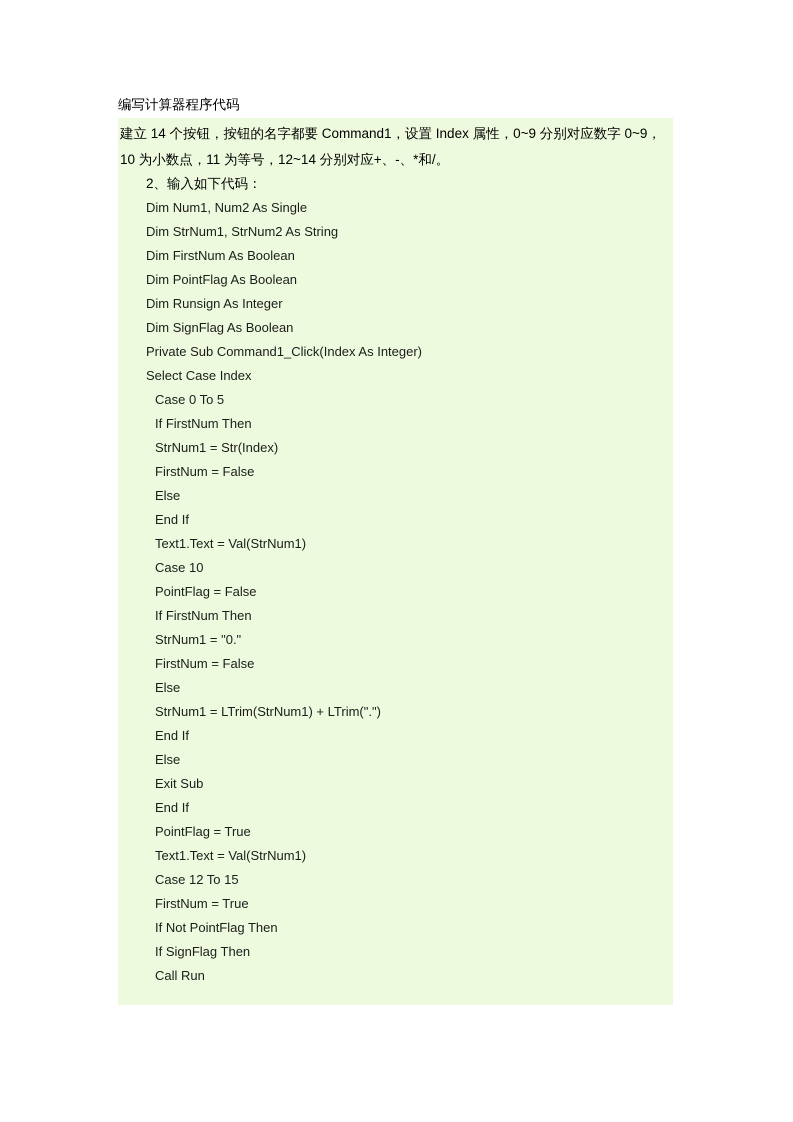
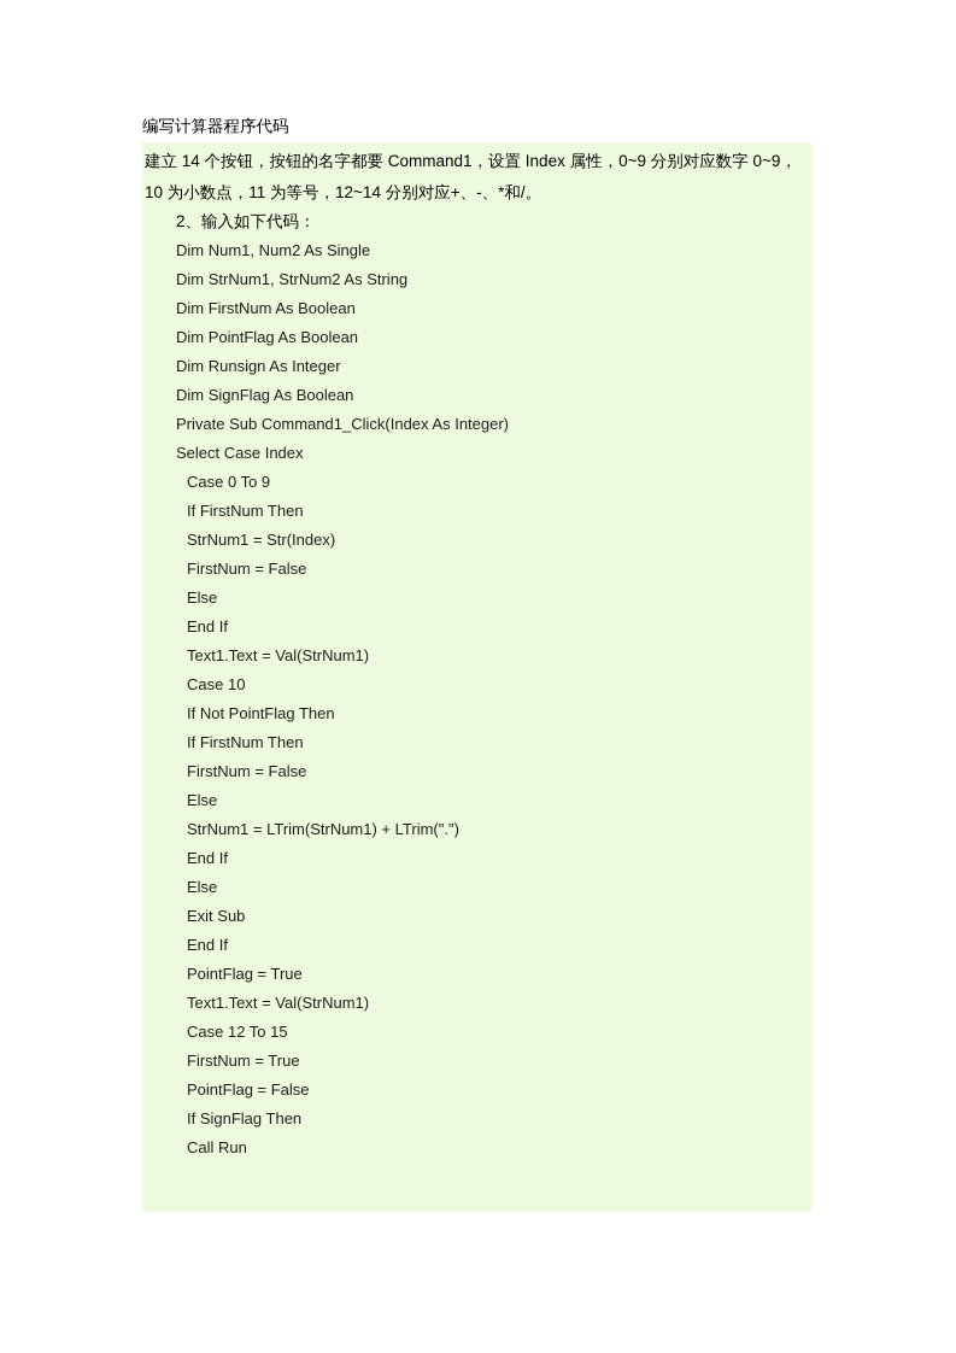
  编写计算器程序代码
  建立 14 个按钮，按钮的名字都要 Command1，设置 Index 属性，0~9 分别对应数字 0~9，
  10 为小数点，11 为等号，12~14 分别对应+、-、*和/。
  2、输入如下代码：
  Dim Num1, Num2 As Single
  Dim StrNum1, StrNum2 As String
  Dim FirstNum As Boolean
  Dim PointFlag As Boolean
  Dim Runsign As Integer
  Dim SignFlag As Boolean
  Private Sub Command1_Click(Index As Integer)
  Select Case Index
- Case 0 To 5
+ Case 0 To 9
  If FirstNum Then
  StrNum1 = Str(Index)
  FirstNum = False
  Else
  End If
  Text1.Text = Val(StrNum1)
  Case 10
- PointFlag = False
+ If Not PointFlag Then
  If FirstNum Then
- StrNum1 = "0."
  FirstNum = False
  Else
  StrNum1 = LTrim(StrNum1) + LTrim(".")
  End If
  Else
  Exit Sub
  End If
  PointFlag = True
  Text1.Text = Val(StrNum1)
  Case 12 To 15
  FirstNum = True
- If Not PointFlag Then
+ PointFlag = False
  If SignFlag Then
  Call Run
